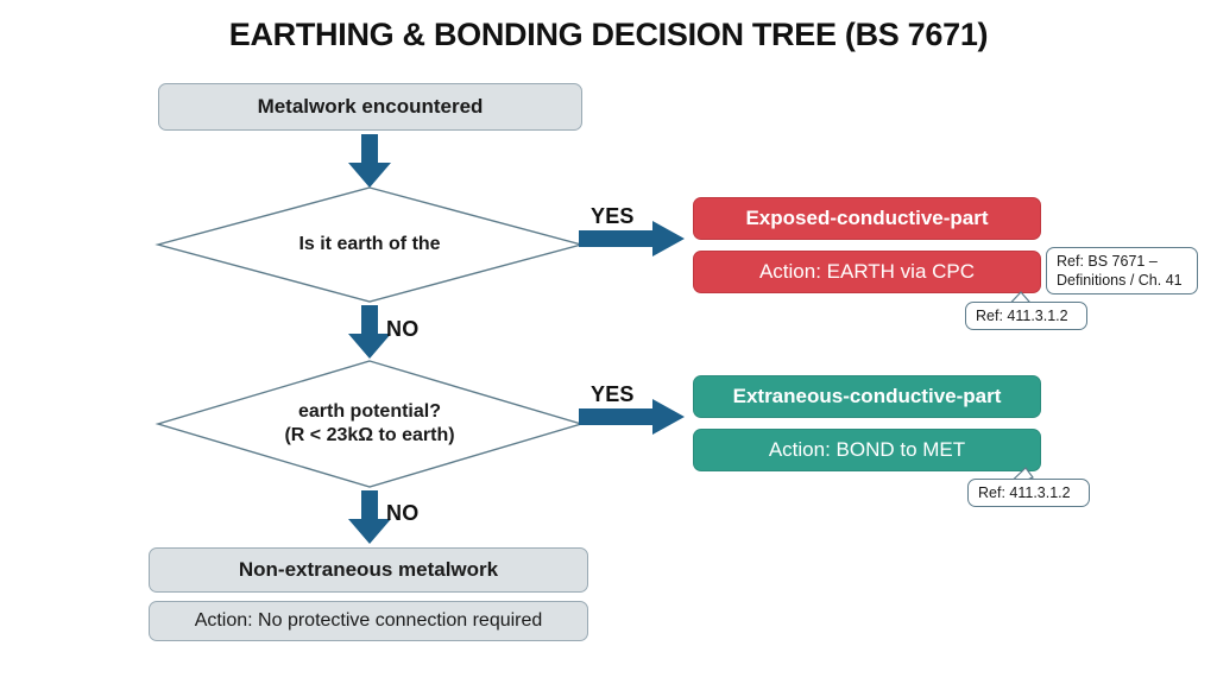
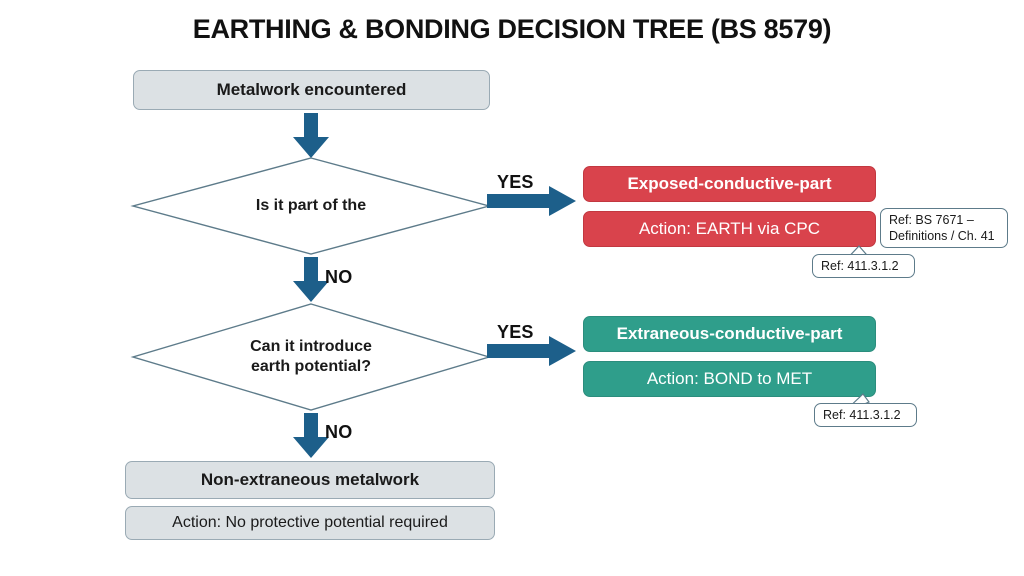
- EARTHING & BONDING DECISION TREE (BS 7671)
+ EARTHING & BONDING DECISION TREE (BS 8579)
  Metalwork encountered
- Is it earth of the
+ Is it part of the
  YES
  Exposed-conductive-part
  Action: EARTH via CPC
  Ref: BS 7671 –
  Definitions / Ch. 41
  Ref: 411.3.1.2
  NO
+ Can it introduce
  earth potential?
- (R < 23kΩ to earth)
  YES
  Extraneous-conductive-part
  Action: BOND to MET
  Ref: 411.3.1.2
  NO
  Non-extraneous metalwork
- Action: No protective connection required
+ Action: No protective potential required
